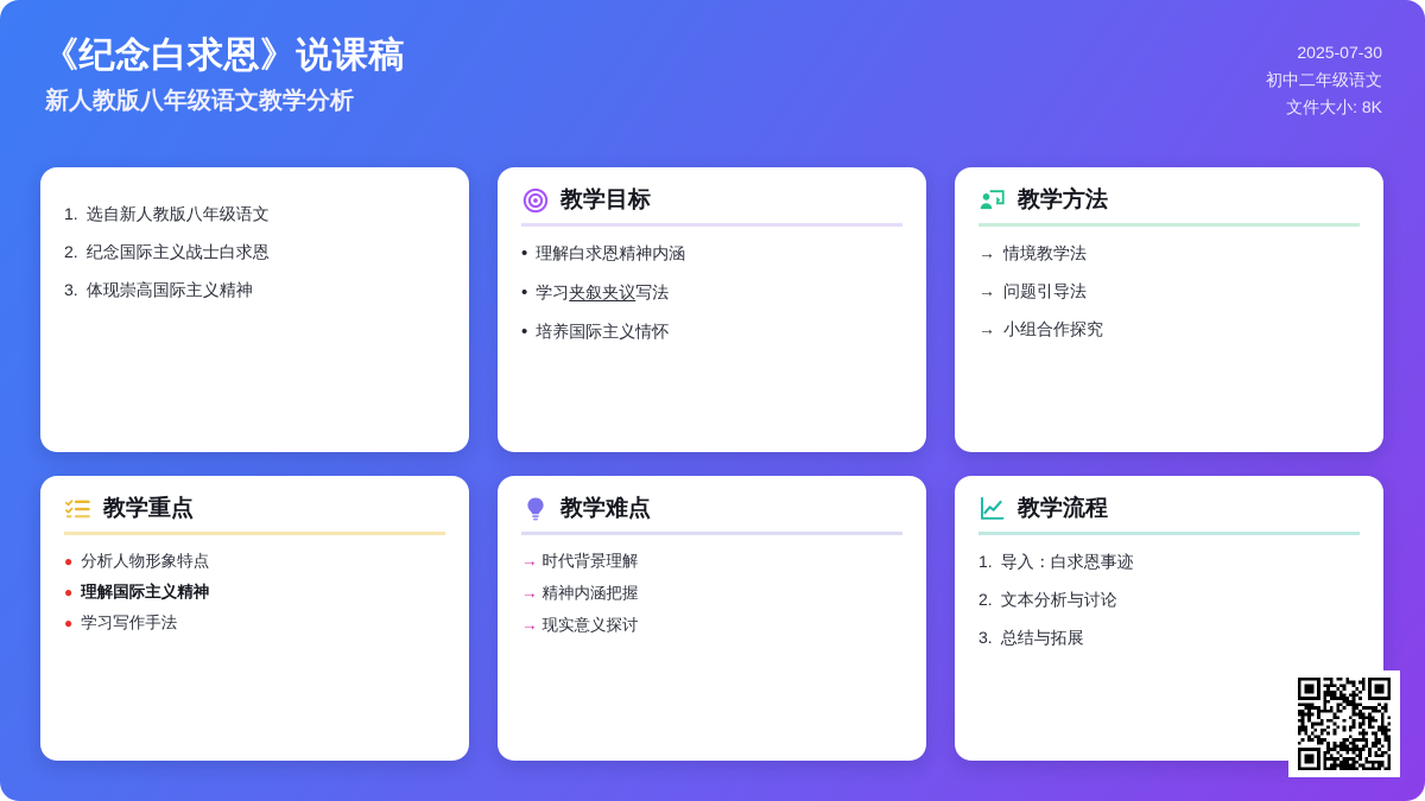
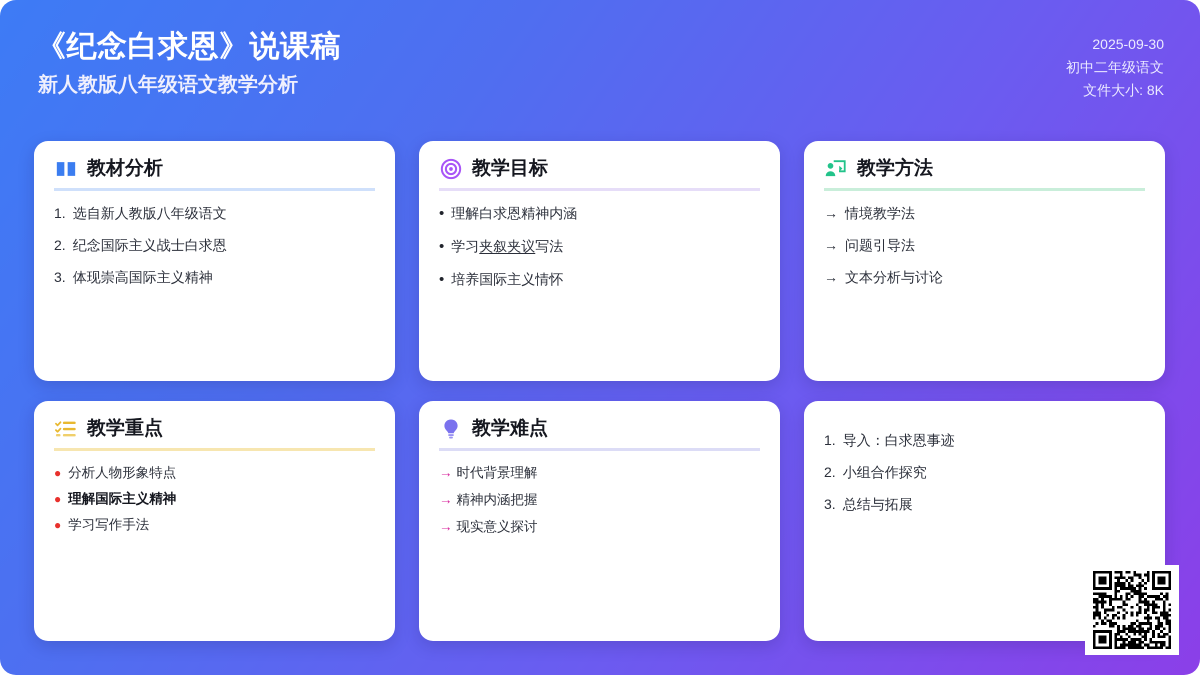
  《纪念白求恩》说课稿
  新人教版八年级语文教学分析
- 2025-07-30
+ 2025-09-30
  初中二年级语文
  文件大小: 8K
+ 教材分析
  1.
  选自新人教版八年级语文
  2.
  纪念国际主义战士白求恩
  3.
  体现崇高国际主义精神
  教学目标
  •
  理解白求恩精神内涵
  •
  学习夹叙夹议写法
  •
  培养国际主义情怀
  教学方法
  →
  情境教学法
  →
  问题引导法
  →
- 小组合作探究
+ 文本分析与讨论
  教学重点
  ●
  分析人物形象特点
  ●
  理解国际主义精神
  ●
  学习写作手法
  教学难点
  →
  时代背景理解
  →
  精神内涵把握
  →
  现实意义探讨
- 教学流程
  1.
  导入：白求恩事迹
  2.
- 文本分析与讨论
+ 小组合作探究
  3.
  总结与拓展
